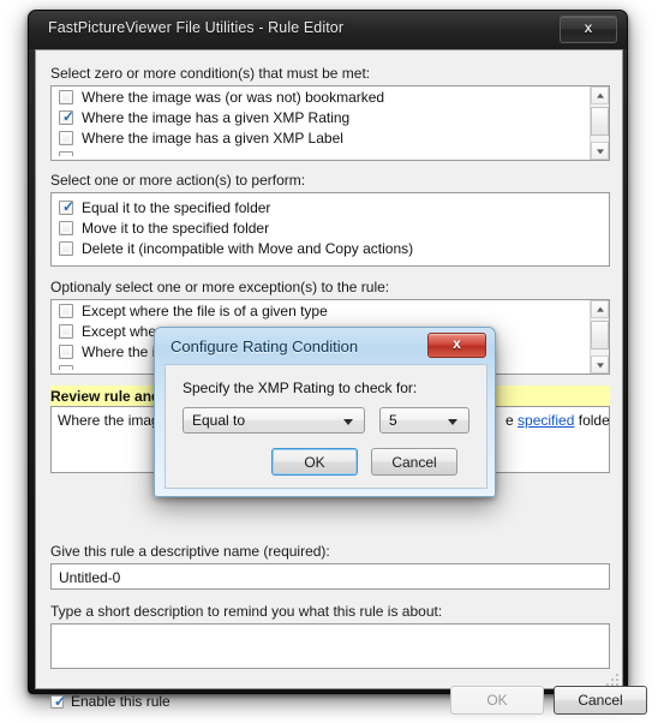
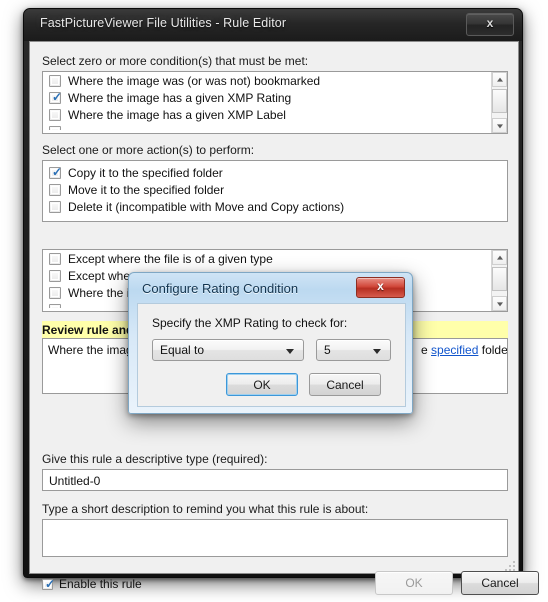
  FastPictureViewer File Utilities - Rule Editor
  x
  Select zero or more condition(s) that must be met:
  Where the image was (or was not) bookmarked
  ✓
  Where the image has a given XMP Rating
  Where the image has a given XMP Label
  Select one or more action(s) to perform:
  ✓
- Equal it to the specified folder
+ Copy it to the specified folder
  Move it to the specified folder
  Delete it (incompatible with Move and Copy actions)
- Optionaly select one or more exception(s) to the rule:
  Except where the file is of a given type
  Except whe
  Review rule an
  Where the ima
  e specified folde
- Give this rule a descriptive name (required):
+ Give this rule a descriptive type (required):
  Untitled-0
  Type a short description to remind you what this rule is about:
  ✓
  Enable this rule
  OK
  Cancel
  Configure Rating Condition
  x
  Specify the XMP Rating to check for:
  Equal to
  5
  OK
  Cancel
